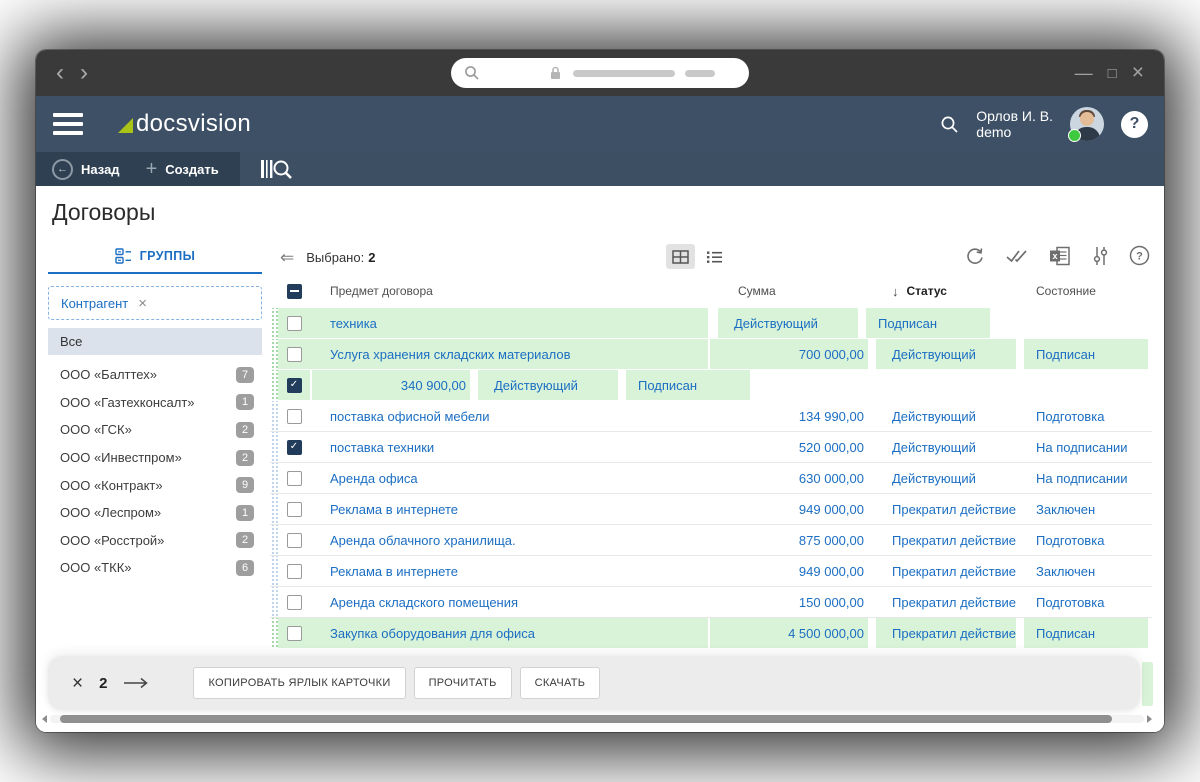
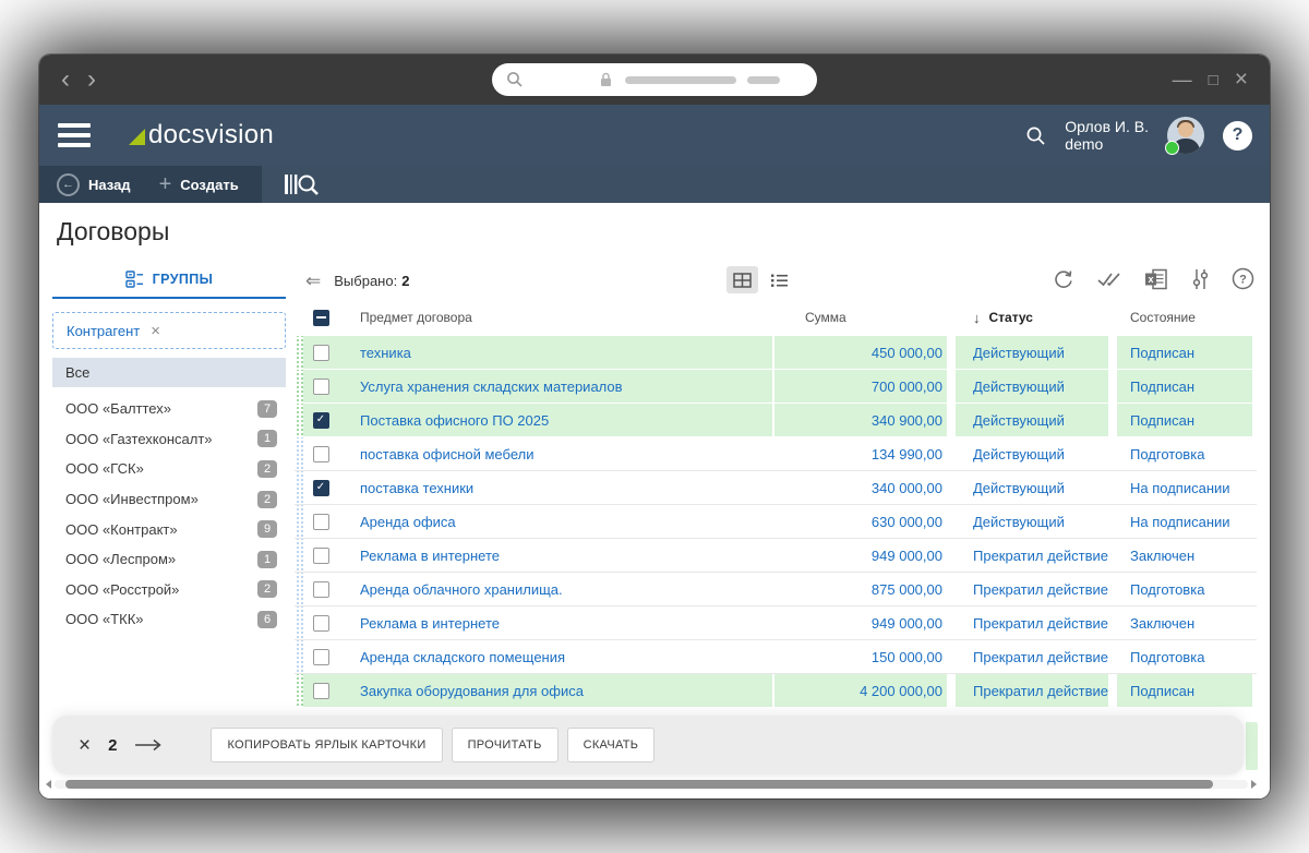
  ‹
  ›
  —
  □
  ×
  docsvision
  Орлов И. В.
  demo
  ?
  ←
  Назад
  +
  Создать
  Договоры
  ГРУППЫ
  Контрагент
  ×
  Все
  ООО «Балттех»
  7
  ООО «Газтехконсалт»
  1
  ООО «ГСК»
  2
  ООО «Инвестпром»
  2
  ООО «Контракт»
  9
  ООО «Леспром»
  1
  ООО «Росстрой»
  2
  ООО «ТКК»
  6
  ⇐
  Выбрано:
  2
  x
  ?
  Предмет договора
  Сумма
  ↓
  Статус
  Состояние
  техника
+ 450 000,00
  Действующий
  Подписан
  Услуга хранения складских материалов
  700 000,00
  Действующий
  Подписан
  ✓
+ Поставка офисного ПО 2025
  340 900,00
  Действующий
  Подписан
  поставка офисной мебели
  134 990,00
  Действующий
  Подготовка
  ✓
  поставка техники
- 520 000,00
+ 340 000,00
  Действующий
  На подписании
  Аренда офиса
  630 000,00
  Действующий
  На подписании
  Реклама в интернете
  949 000,00
  Прекратил действие
  Заключен
  Аренда облачного хранилища.
  875 000,00
  Прекратил действие
  Подготовка
  Реклама в интернете
  949 000,00
  Прекратил действие
  Заключен
  Аренда складского помещения
  150 000,00
  Прекратил действие
  Подготовка
  Закупка оборудования для офиса
- 4 500 000,00
+ 4 200 000,00
  Прекратил действие
  Подписан
  ×
  2
  КОПИРОВАТЬ ЯРЛЫК КАРТОЧКИ
  ПРОЧИТАТЬ
  СКАЧАТЬ
